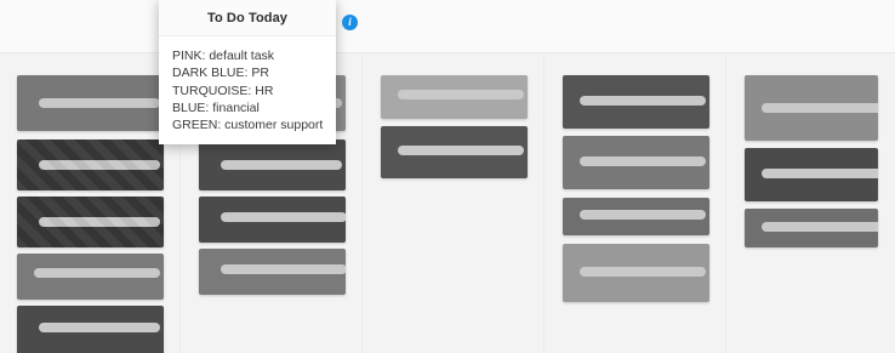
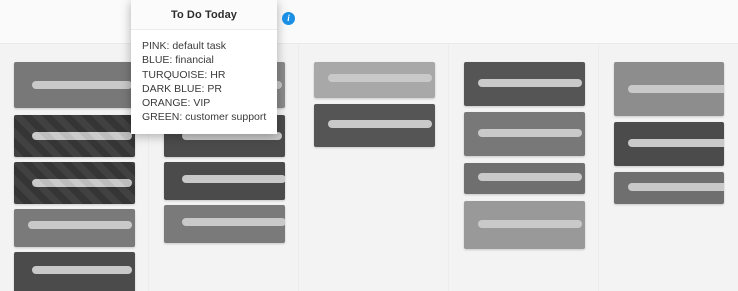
  To Do Today
  PINK: default task
- DARK BLUE: PR
+ BLUE: financial
  TURQUOISE: HR
- BLUE: financial
+ DARK BLUE: PR
+ ORANGE: VIP
  GREEN: customer support
  i
